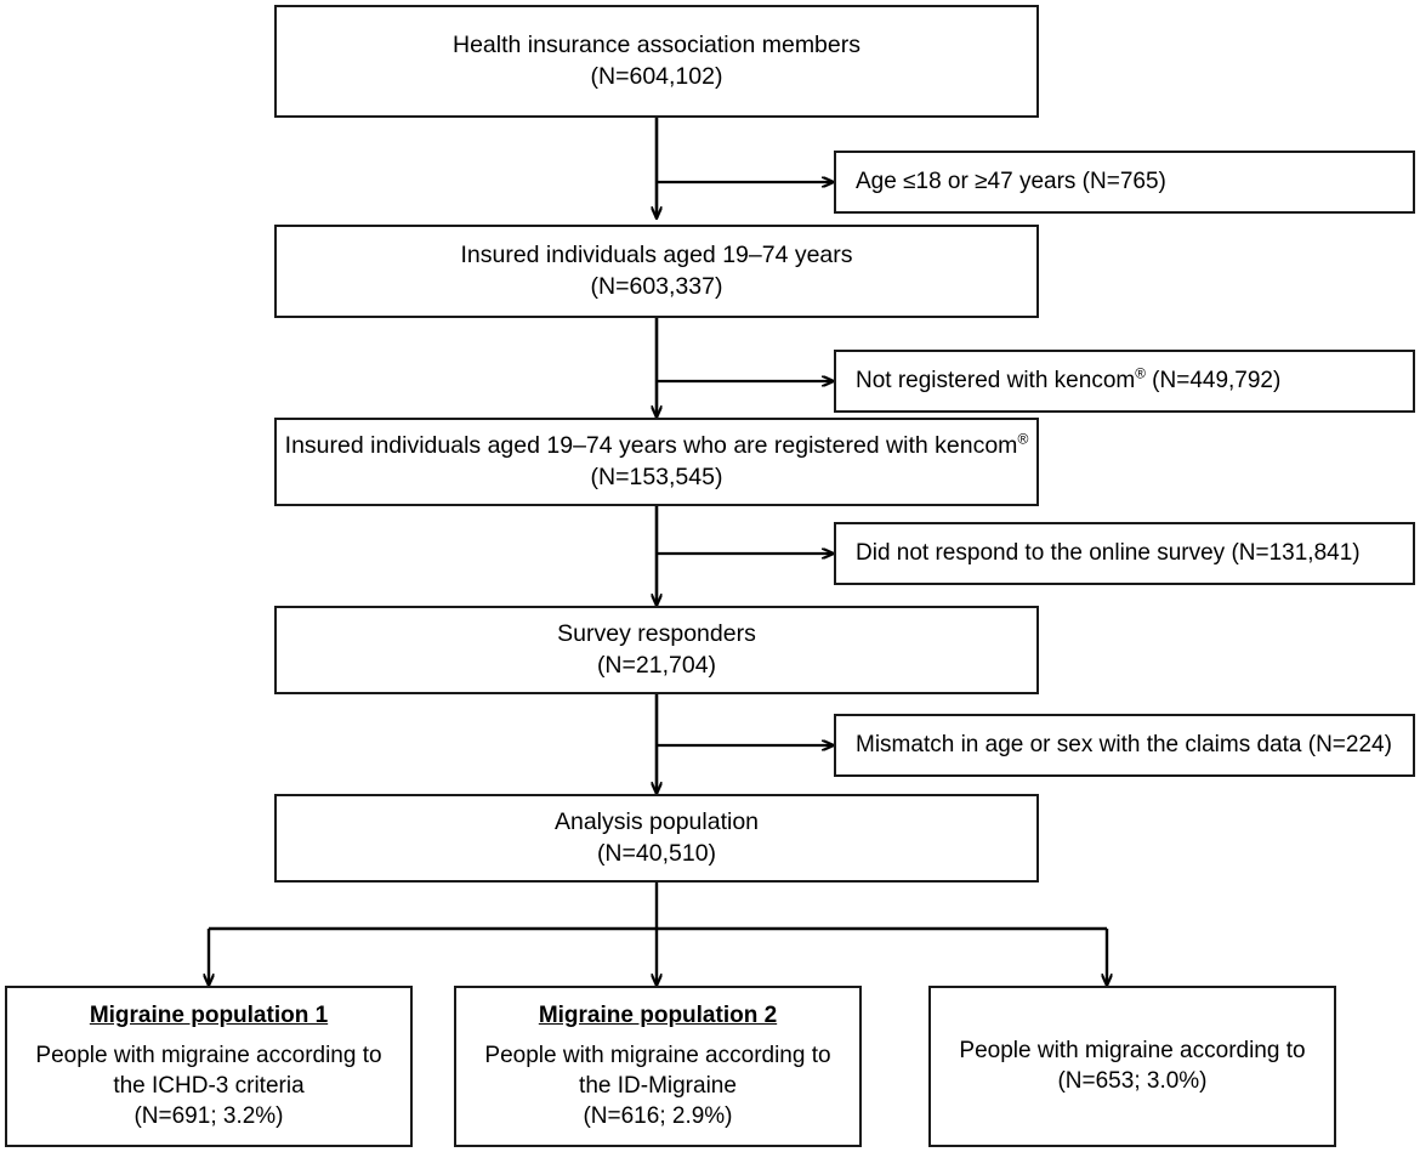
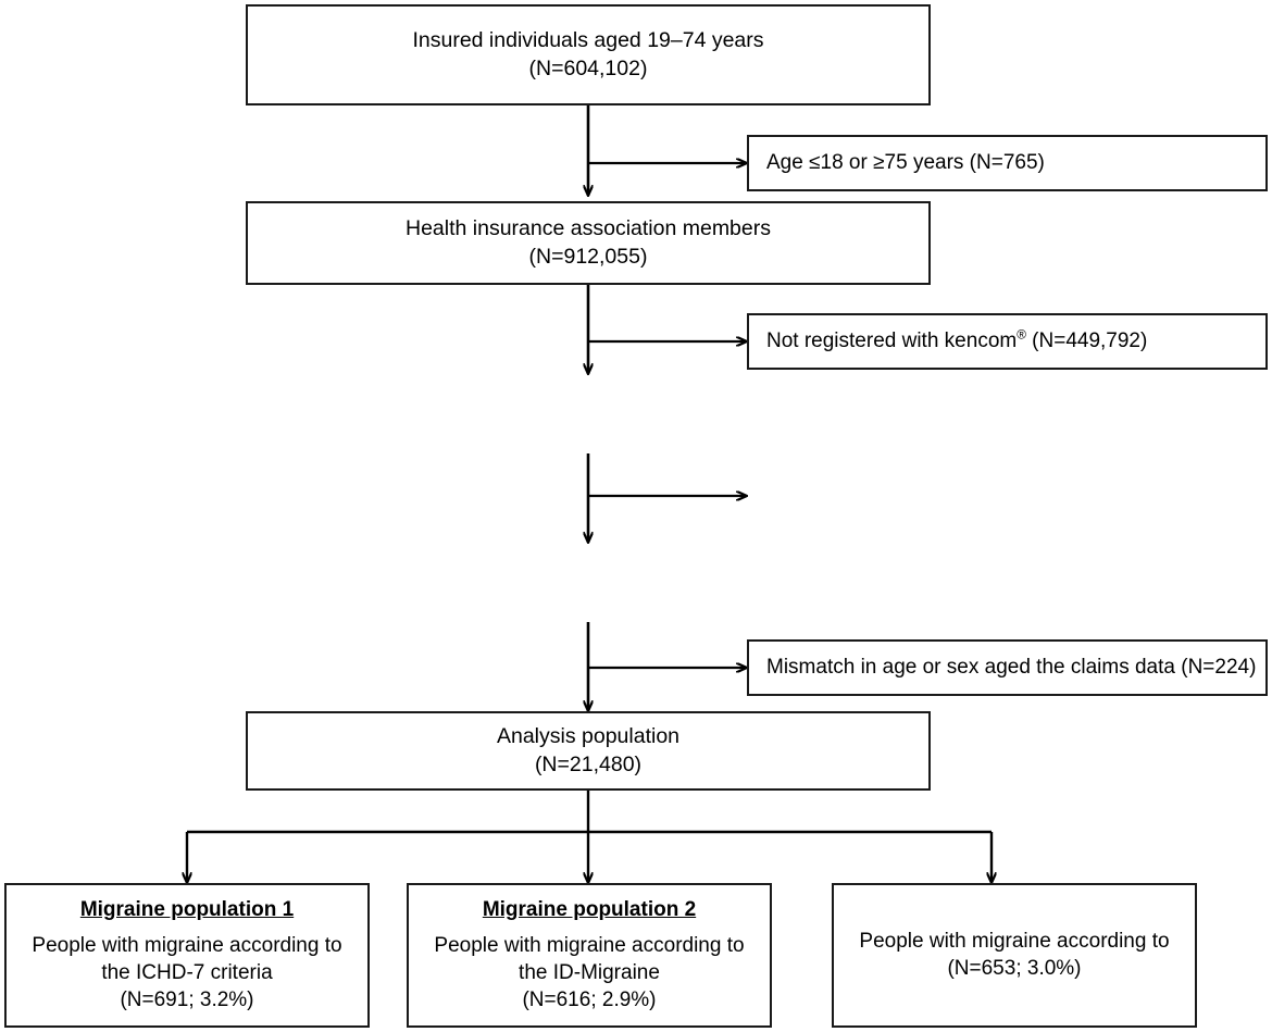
- Health insurance association members
+ Insured individuals aged 19–74 years
  (N=604,102)
- Insured individuals aged 19–74 years
+ Health insurance association members
- (N=603,337)
+ (N=912,055)
- Insured individuals aged 19–74 years who are registered with kencom®
- (N=153,545)
- Survey responders
- (N=21,704)
  Analysis population
- (N=40,510)
+ (N=21,480)
- Age ≤18 or ≥47 years (N=765)
+ Age ≤18 or ≥75 years (N=765)
  Not registered with kencom® (N=449,792)
- Did not respond to the online survey (N=131,841)
- Mismatch in age or sex with the claims data (N=224)
+ Mismatch in age or sex aged the claims data (N=224)
  Migraine population 1
  People with migraine according to
- the ICHD-3 criteria
+ the ICHD-7 criteria
  (N=691; 3.2%)
  Migraine population 2
  People with migraine according to
  the ID-Migraine
  (N=616; 2.9%)
  People with migraine according to
  (N=653; 3.0%)
